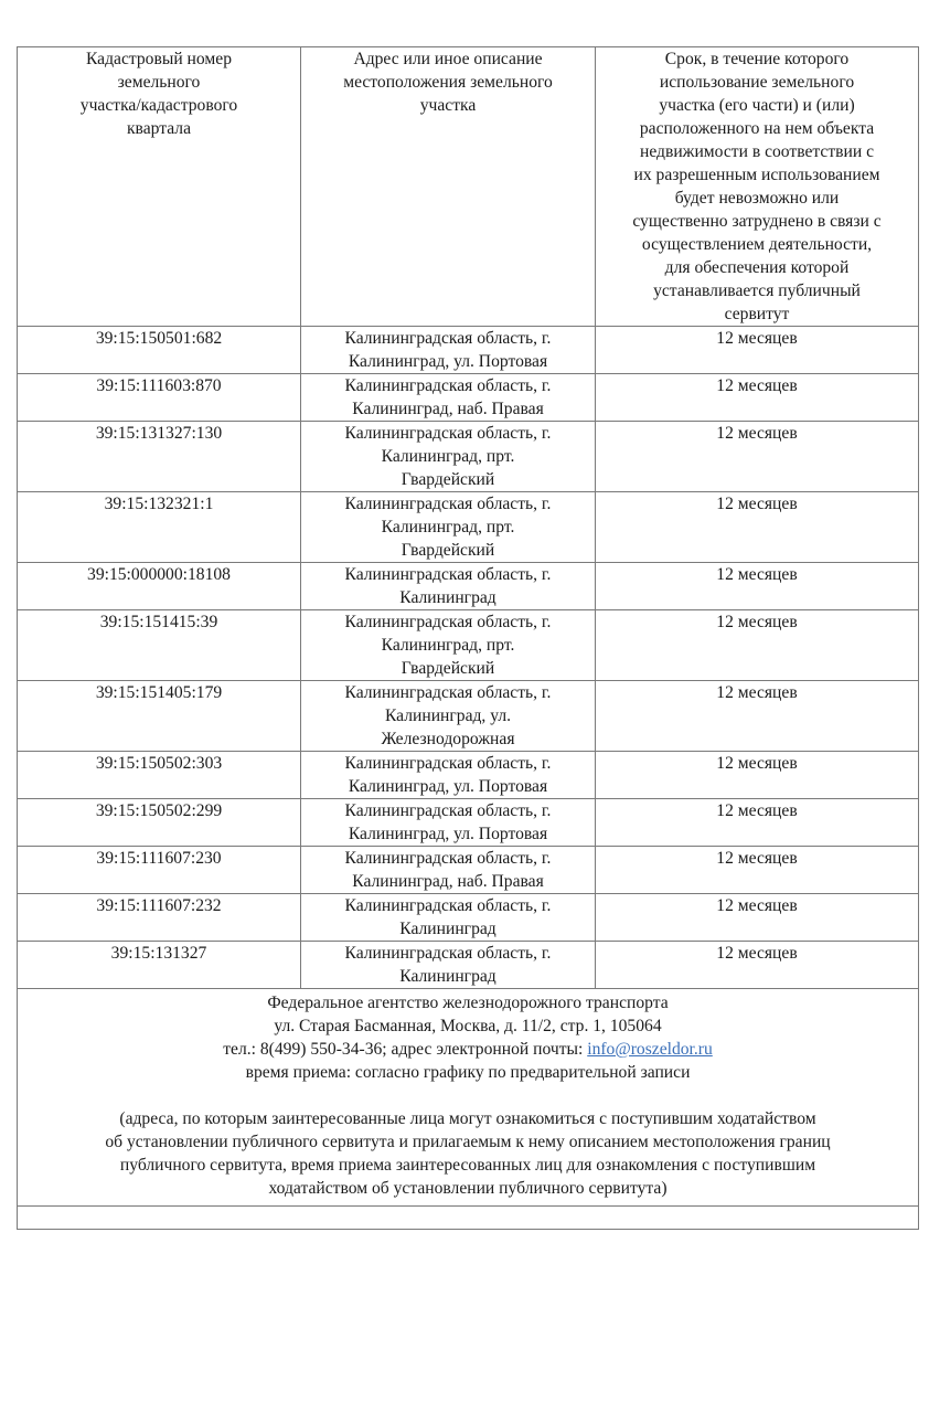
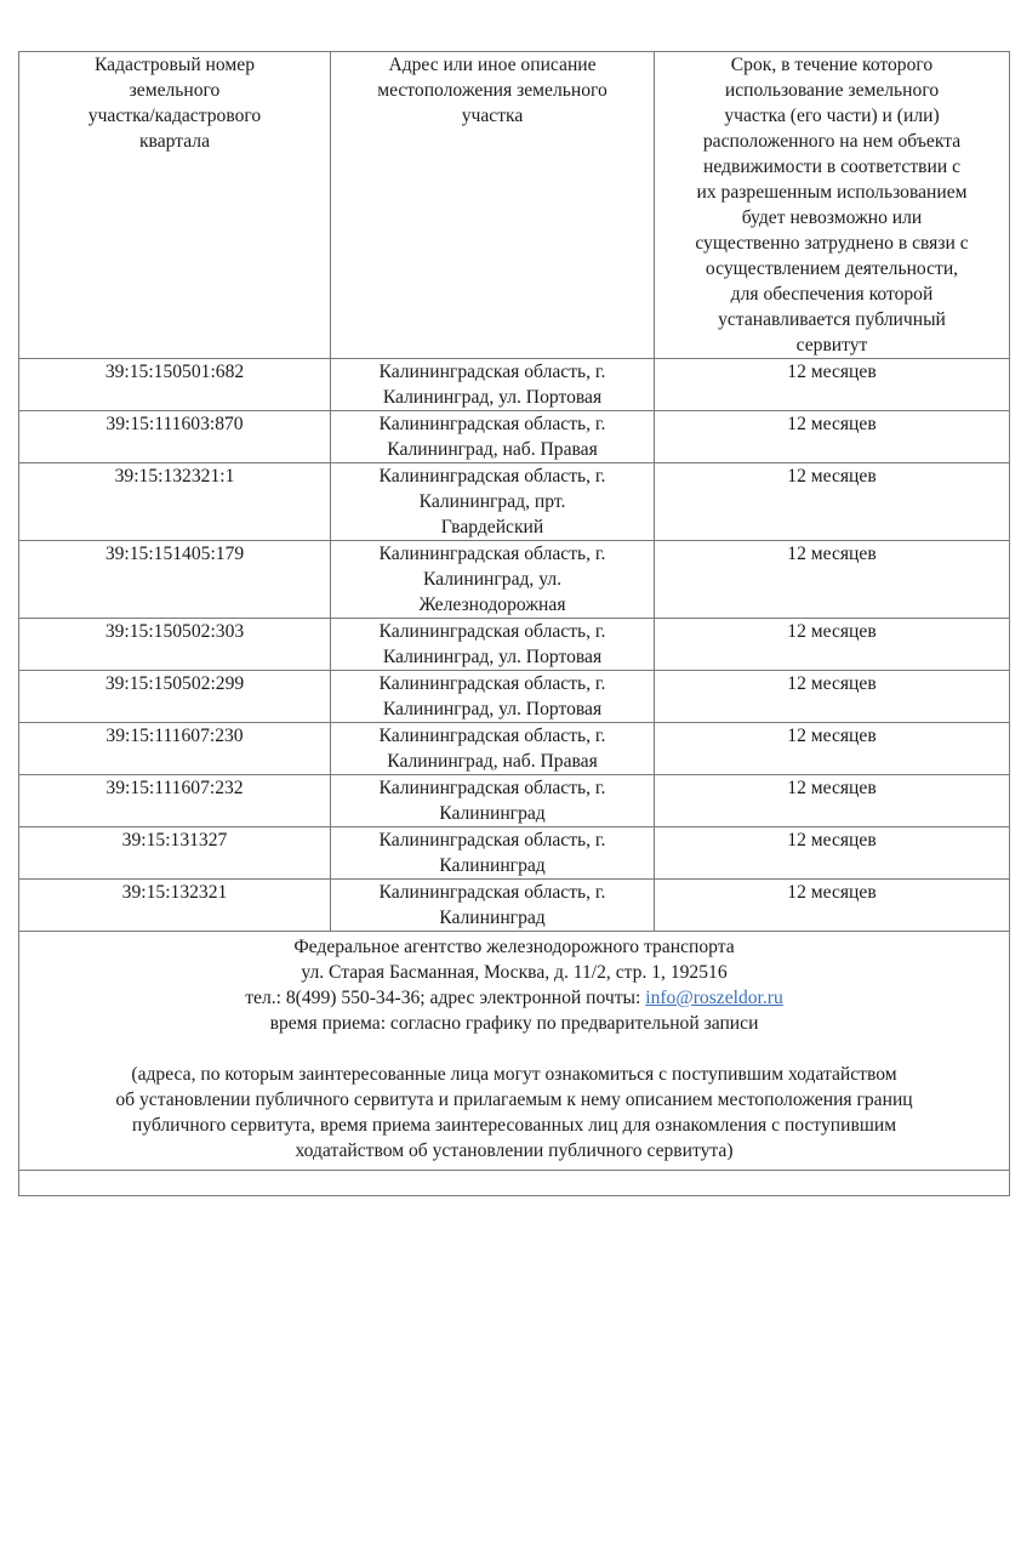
  Кадастровый номерземельногоучастка/кадастровогоквартала	Адрес или иное описаниеместоположения земельногоучастка	Срок, в течение которогоиспользование земельногоучастка (его части) и (или)расположенного на нем объектанедвижимости в соответствии сих разрешенным использованиембудет невозможно илисущественно затруднено в связи сосуществлением деятельности,для обеспечения которойустанавливается публичныйсервитут
  39:15:150501:682	Калининградская область, г.Калининград, ул. Портовая	12 месяцев
  39:15:111603:870	Калининградская область, г.Калининград, наб. Правая	12 месяцев
- 39:15:131327:130	Калининградская область, г.Калининград, прт.Гвардейский	12 месяцев
  39:15:132321:1	Калининградская область, г.Калининград, прт.Гвардейский	12 месяцев
- 39:15:000000:18108	Калининградская область, г.Калининград	12 месяцев
- 39:15:151415:39	Калининградская область, г.Калининград, прт.Гвардейский	12 месяцев
  39:15:151405:179	Калининградская область, г.Калининград, ул.Железнодорожная	12 месяцев
  39:15:150502:303	Калининградская область, г.Калининград, ул. Портовая	12 месяцев
  39:15:150502:299	Калининградская область, г.Калининград, ул. Портовая	12 месяцев
  39:15:111607:230	Калининградская область, г.Калининград, наб. Правая	12 месяцев
  39:15:111607:232	Калининградская область, г.Калининград	12 месяцев
  39:15:131327	Калининградская область, г.Калининград	12 месяцев
+ 39:15:132321	Калининградская область, г.Калининград	12 месяцев
- Федеральное агентство железнодорожного транспорта ул. Старая Басманная, Москва, д. 11/2, стр. 1, 105064 тел.: 8(499) 550-34-36; адрес электронной почты: info@roszeldor.ru время приема: согласно графику по предварительной записи (адреса, по которым заинтересованные лица могут ознакомиться с поступившим ходатайством об установлении публичного сервитута и прилагаемым к нему описанием местоположения границ публичного сервитута, время приема заинтересованных лиц для ознакомления с поступившим ходатайством об установлении публичного сервитута)
+ Федеральное агентство железнодорожного транспорта ул. Старая Басманная, Москва, д. 11/2, стр. 1, 192516 тел.: 8(499) 550-34-36; адрес электронной почты: info@roszeldor.ru время приема: согласно графику по предварительной записи (адреса, по которым заинтересованные лица могут ознакомиться с поступившим ходатайством об установлении публичного сервитута и прилагаемым к нему описанием местоположения границ публичного сервитута, время приема заинтересованных лиц для ознакомления с поступившим ходатайством об установлении публичного сервитута)
